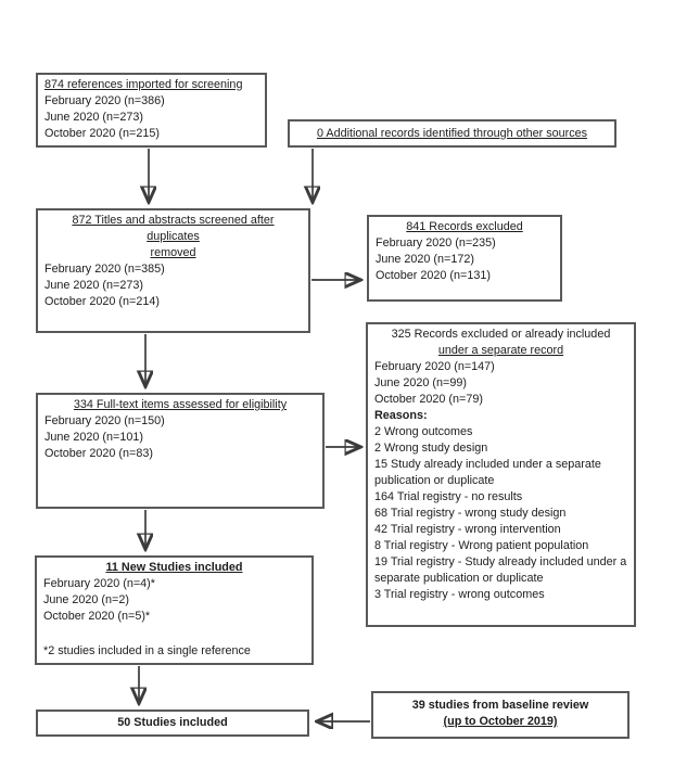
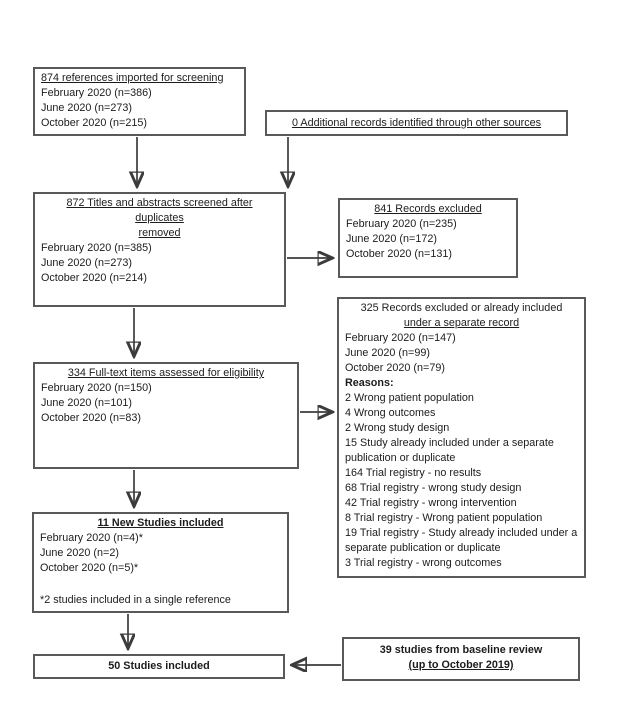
  874 references imported for screening
  February 2020 (n=386)
  June 2020 (n=273)
  October 2020 (n=215)
  0 Additional records identified through other sources
  872 Titles and abstracts screened after duplicates
  removed
  February 2020 (n=385)
  June 2020 (n=273)
  October 2020 (n=214)
  841 Records excluded
  February 2020 (n=235)
  June 2020 (n=172)
  October 2020 (n=131)
  334 Full-text items assessed for eligibility
  February 2020 (n=150)
  June 2020 (n=101)
  October 2020 (n=83)
  325 Records excluded or already included
  under a separate record
  February 2020 (n=147)
  June 2020 (n=99)
  October 2020 (n=79)
  Reasons:
+ 2 Wrong patient population
- 2 Wrong outcomes
+ 4 Wrong outcomes
  2 Wrong study design
  15 Study already included under a separate publication or duplicate
  164 Trial registry - no results
  68 Trial registry - wrong study design
  42 Trial registry - wrong intervention
  8 Trial registry - Wrong patient population
  19 Trial registry - Study already included under a separate publication or duplicate
  3 Trial registry - wrong outcomes
  11 New Studies included
  February 2020 (n=4)*
  June 2020 (n=2)
  October 2020 (n=5)*
  *2 studies included in a single reference
  50 Studies included
  39 studies from baseline review
  (up to October 2019)
